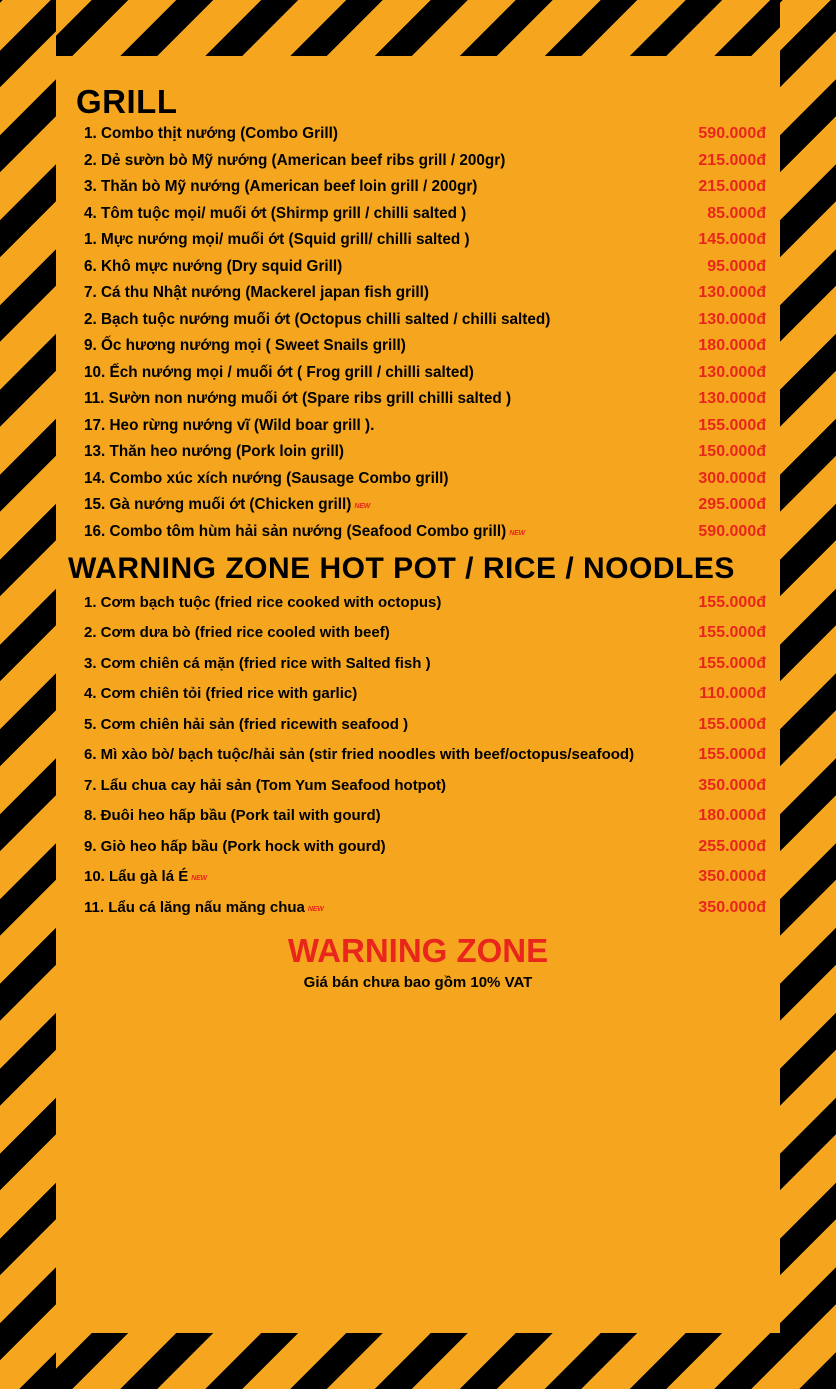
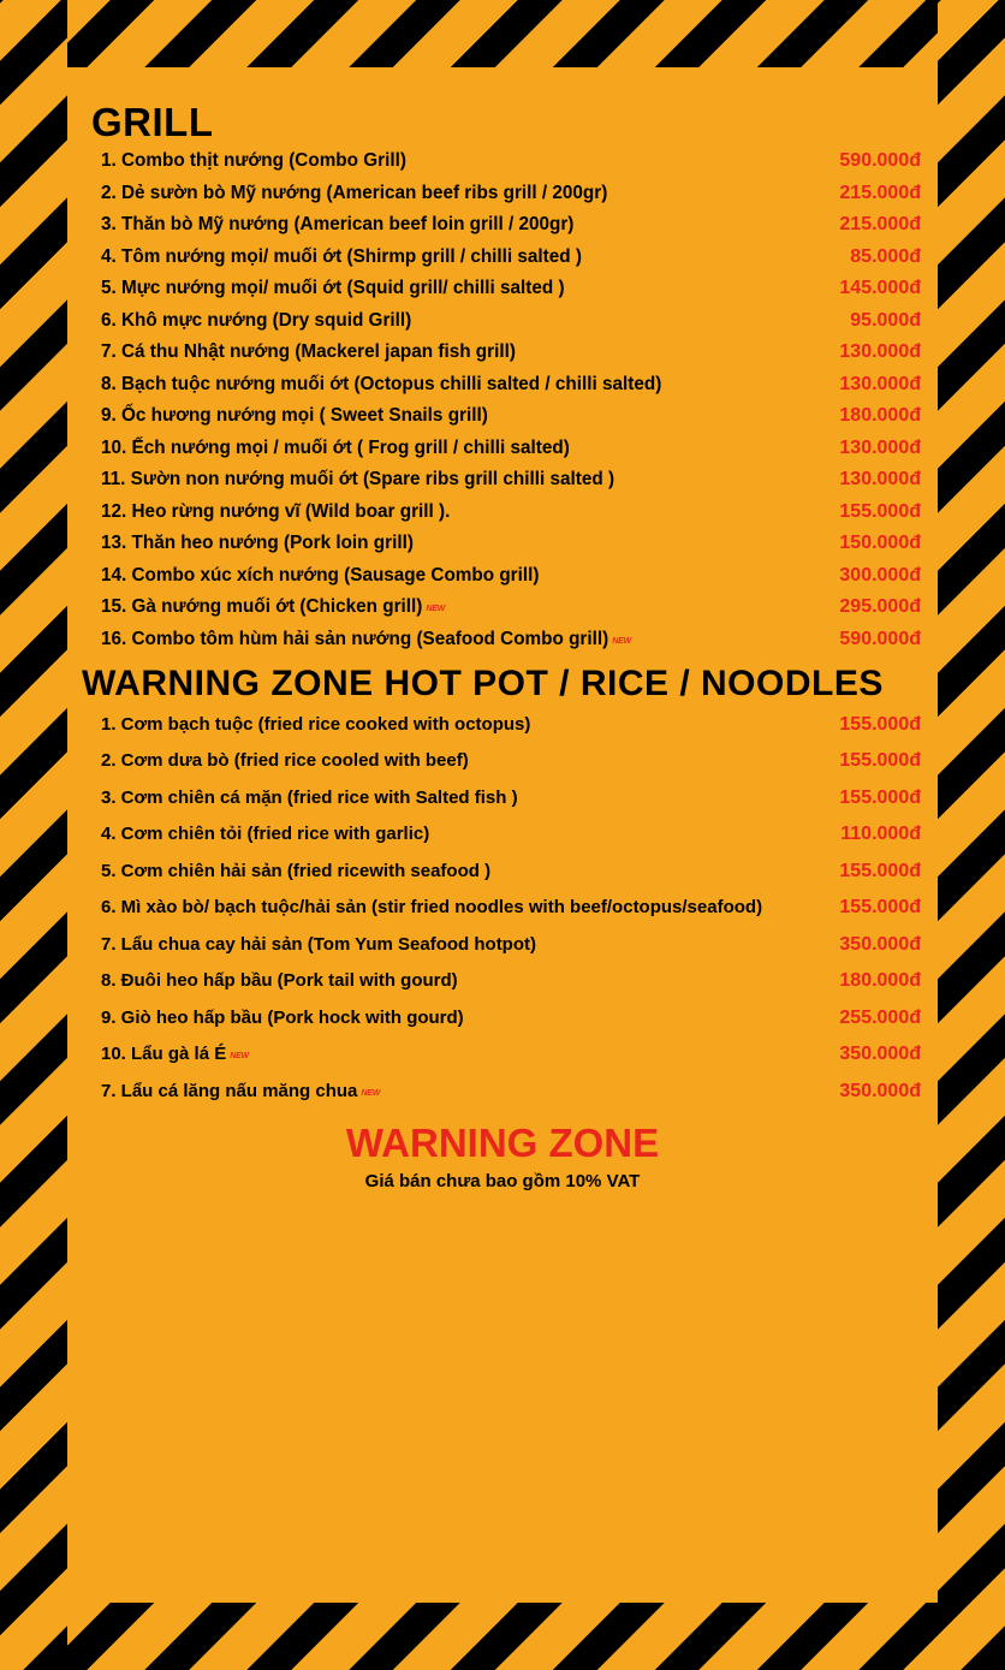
  GRILL
  1. Combo thịt nướng (Combo Grill)
  590.000đ
  2. Dẻ sườn bò Mỹ nướng (American beef ribs grill / 200gr)
  215.000đ
  3. Thăn bò Mỹ nướng (American beef loin grill / 200gr)
  215.000đ
- 4. Tôm tuộc mọi/ muối ớt (Shirmp grill / chilli salted )
+ 4. Tôm nướng mọi/ muối ớt (Shirmp grill / chilli salted )
  85.000đ
- 1. Mực nướng mọi/ muối ớt (Squid grill/ chilli salted )
+ 5. Mực nướng mọi/ muối ớt (Squid grill/ chilli salted )
  145.000đ
  6. Khô mực nướng (Dry squid Grill)
  95.000đ
  7. Cá thu Nhật nướng (Mackerel japan fish grill)
  130.000đ
- 2. Bạch tuộc nướng muối ớt (Octopus chilli salted / chilli salted)
+ 8. Bạch tuộc nướng muối ớt (Octopus chilli salted / chilli salted)
  130.000đ
  9. Ốc hương nướng mọi ( Sweet Snails grill)
  180.000đ
  10. Ếch nướng mọi / muối ớt ( Frog grill / chilli salted)
  130.000đ
  11. Sườn non nướng muối ớt (Spare ribs grill chilli salted )
  130.000đ
- 17. Heo rừng nướng vĩ (Wild boar grill ).
+ 12. Heo rừng nướng vĩ (Wild boar grill ).
  155.000đ
  13. Thăn heo nướng (Pork loin grill)
  150.000đ
  14. Combo xúc xích nướng (Sausage Combo grill)
  300.000đ
  15. Gà nướng muối ớt (Chicken grill)
  295.000đ
  16. Combo tôm hùm hải sản nướng (Seafood Combo grill)
  590.000đ
  WARNING ZONE HOT POT / RICE / NOODLES
  1. Cơm bạch tuộc (fried rice cooked with octopus)
  155.000đ
  2. Cơm dưa bò (fried rice cooled with beef)
  155.000đ
  3. Cơm chiên cá mặn (fried rice with Salted fish )
  155.000đ
  4. Cơm chiên tỏi (fried rice with garlic)
  110.000đ
  5. Cơm chiên hải sản (fried ricewith seafood )
  155.000đ
  6. Mì xào bò/ bạch tuộc/hải sản (stir fried noodles with beef/octopus/seafood)
  155.000đ
  7. Lẩu chua cay hải sản (Tom Yum Seafood hotpot)
  350.000đ
  8. Đuôi heo hấp bầu (Pork tail with gourd)
  180.000đ
  9. Giò heo hấp bầu (Pork hock with gourd)
  255.000đ
  10. Lẩu gà lá É
  350.000đ
- 11. Lẩu cá lăng nấu măng chua
+ 7. Lẩu cá lăng nấu măng chua
  350.000đ
  WARNING ZONE
  Giá bán chưa bao gồm 10% VAT
